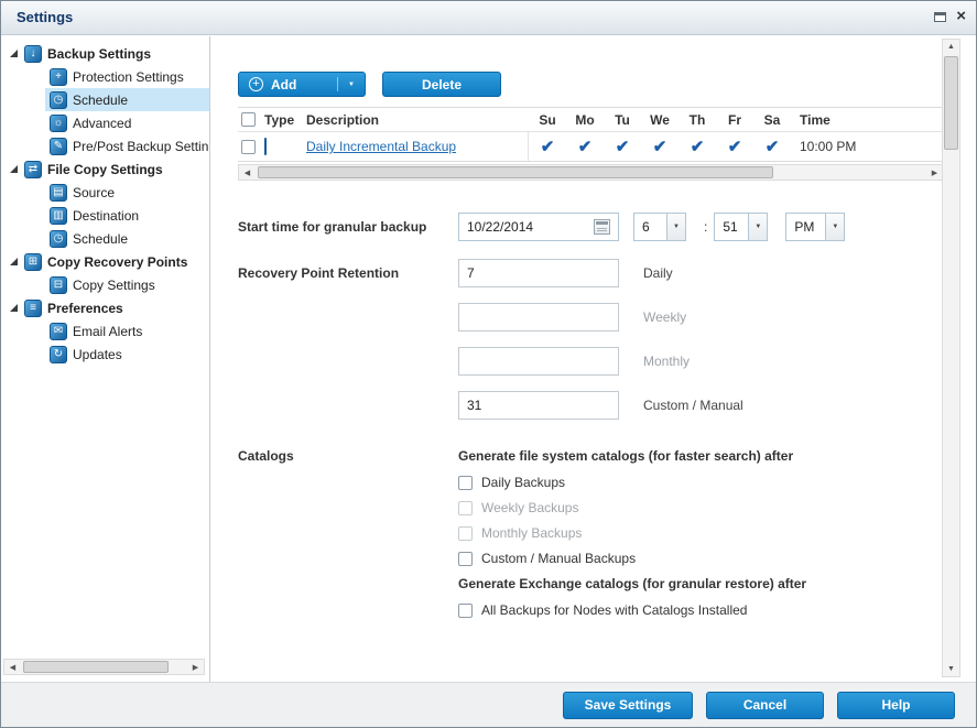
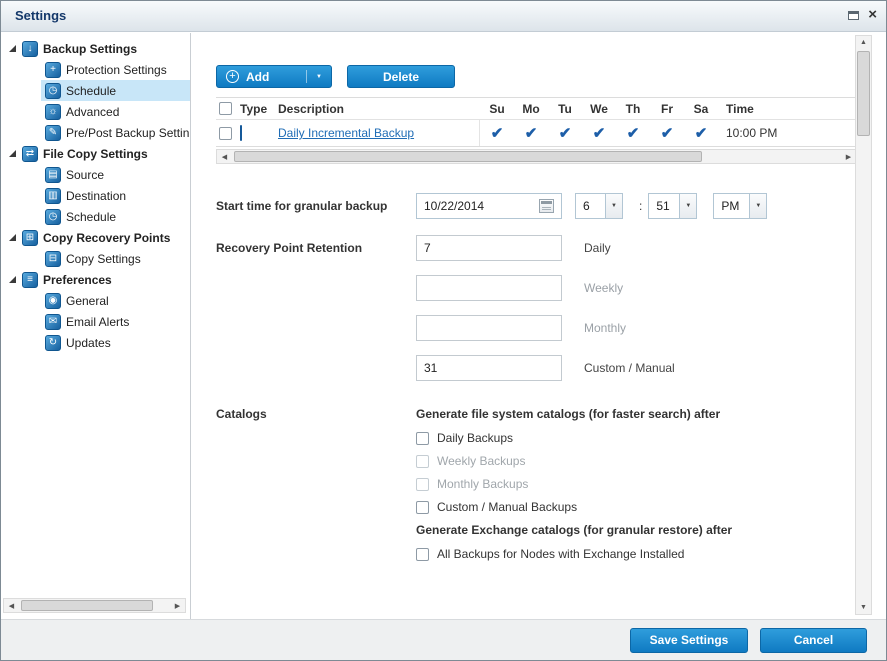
  Settings
  ×
  ↓
  Backup Settings
  +
  Protection Settings
  ◷
  Schedule
  ☼
  Advanced
  ✎
  Pre/Post Backup Settin
  ⇄
  File Copy Settings
  ▤
  Source
  ▥
  Destination
  ◷
  Schedule
  ⊞
  Copy Recovery Points
  ⊟
  Copy Settings
  ≡
  Preferences
+ ◉
+ General
  ✉
  Email Alerts
  ↻
  Updates
  +
  Add
  Delete
  Type
  Description
  Su
  Mo
  Tu
  We
  Th
  Fr
  Sa
  Time
  Daily Incremental Backup
  ✔
  ✔
  ✔
  ✔
  ✔
  ✔
  ✔
  10:00 PM
  Start time for granular backup
  10/22/2014
  6
  :
  51
  PM
  Recovery Point Retention
  7
  Daily
  Weekly
  Monthly
  31
  Custom / Manual
  Catalogs
  Generate file system catalogs (for faster search) after
  Daily Backups
  Weekly Backups
  Monthly Backups
  Custom / Manual Backups
  Generate Exchange catalogs (for granular restore) after
- All Backups for Nodes with Catalogs Installed
+ All Backups for Nodes with Exchange Installed
  Save Settings
  Cancel
- Help
